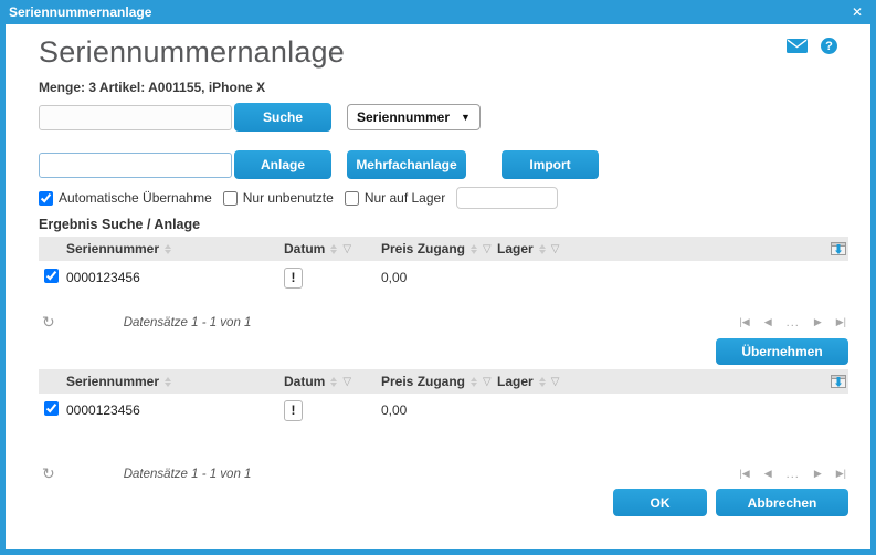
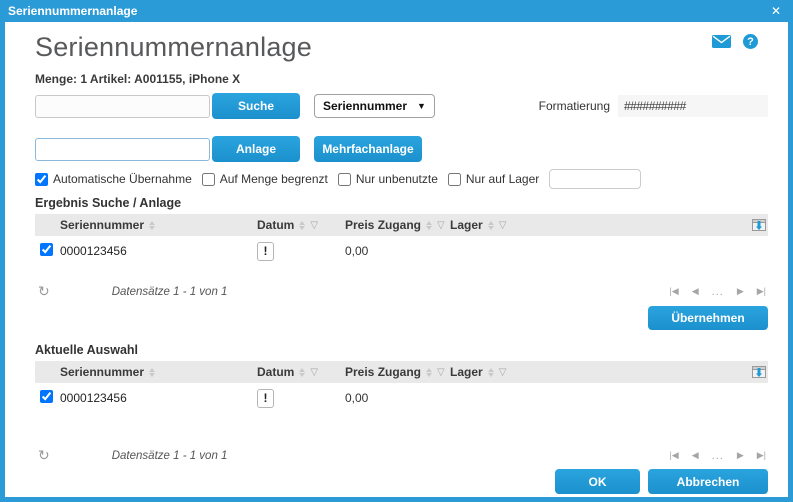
  Seriennummernanlage
  ✕
  ?
  Seriennummernanlage
- Menge: 3 Artikel: A001155, iPhone X
+ Menge: 1 Artikel: A001155, iPhone X
  Suche
  Seriennummer
  ▼
+ Formatierung
+ ##########
  Anlage
  Mehrfachanlage
- Import
  Automatische Übernahme
+ Auf Menge begrenzt
  Nur unbenutzte
  Nur auf Lager
  Ergebnis Suche / Anlage
  Seriennummer
  Datum
  ▽
  Preis Zugang
  ▽
  Lager
  ▽
  0000123456
  !
  0,00
  ↻
  Datensätze 1 - 1 von 1
  |◀
  ◀
  ...
  ▶
  ▶|
  Übernehmen
+ Aktuelle Auswahl
  Seriennummer
  Datum
  ▽
  Preis Zugang
  ▽
  Lager
  ▽
  0000123456
  !
  0,00
  ↻
  Datensätze 1 - 1 von 1
  |◀
  ◀
  ...
  ▶
  ▶|
  OK
  Abbrechen
